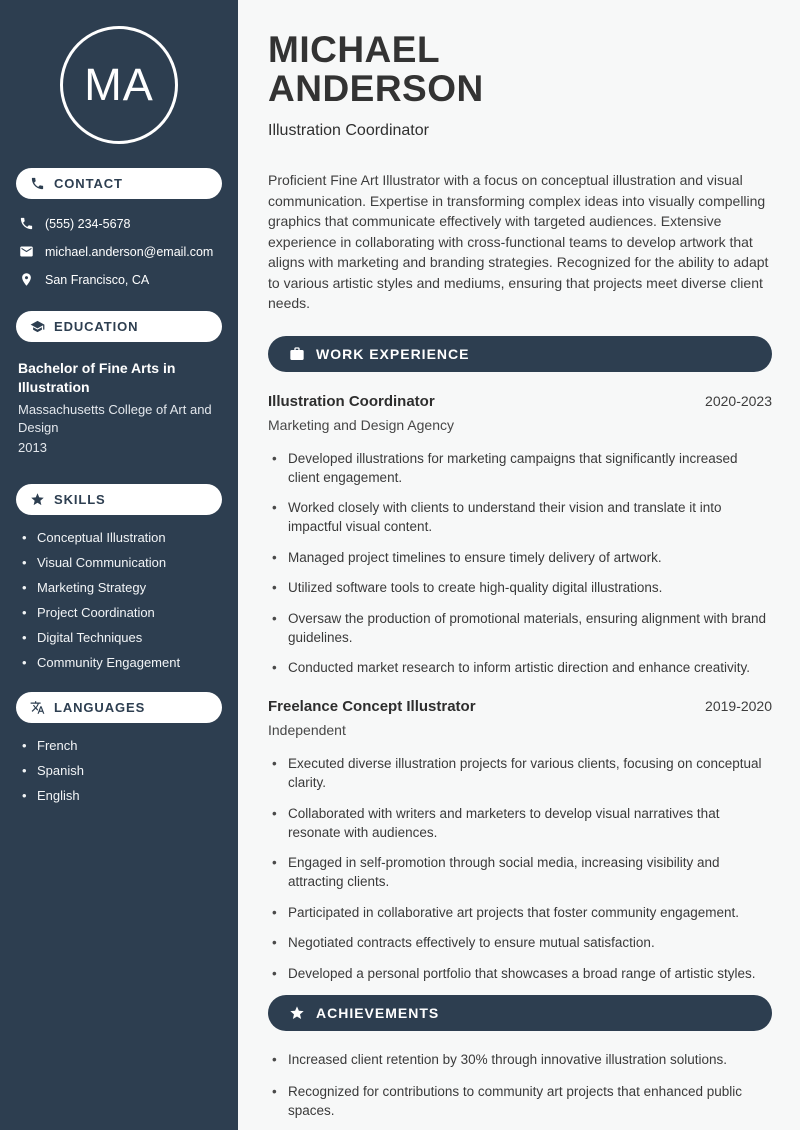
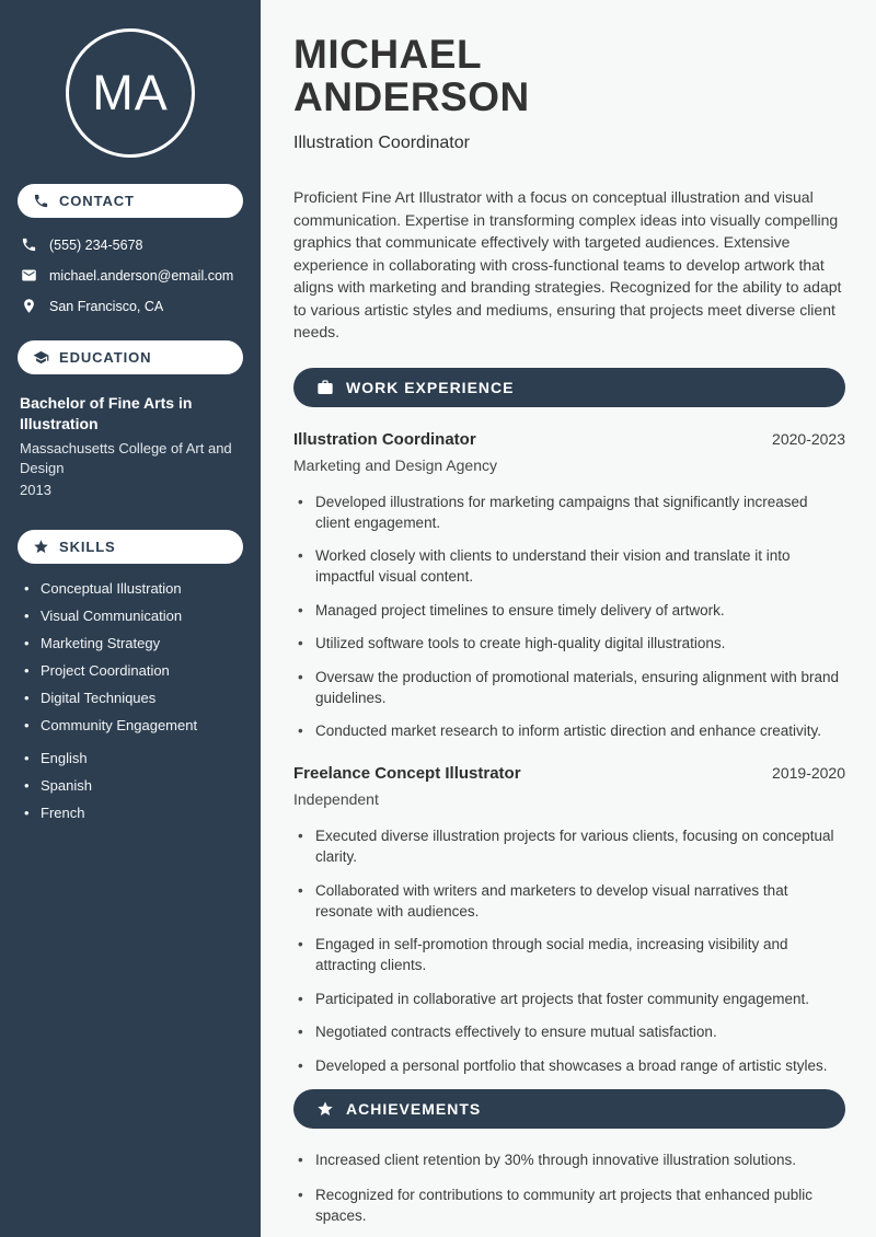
  MA
  CONTACT
  (555) 234-5678
  michael.anderson@email.com
  San Francisco, CA
  EDUCATION
  Bachelor of Fine Arts in Illustration
  Massachusetts College of Art and Design
  2013
  SKILLS
  Conceptual Illustration
  Visual Communication
  Marketing Strategy
  Project Coordination
  Digital Techniques
  Community Engagement
- LANGUAGES
- French
+ English
  Spanish
- English
+ French
  MICHAEL
  ANDERSON
  Illustration Coordinator
  Proficient Fine Art Illustrator with a focus on conceptual illustration and visual communication. Expertise in transforming complex ideas into visually compelling graphics that communicate effectively with targeted audiences. Extensive experience in collaborating with cross-functional teams to develop artwork that aligns with marketing and branding strategies. Recognized for the ability to adapt to various artistic styles and mediums, ensuring that projects meet diverse client needs.
  WORK EXPERIENCE
  Illustration Coordinator
  2020-2023
  Marketing and Design Agency
  Developed illustrations for marketing campaigns that significantly increased client engagement.
  Worked closely with clients to understand their vision and translate it into impactful visual content.
  Managed project timelines to ensure timely delivery of artwork.
  Utilized software tools to create high-quality digital illustrations.
  Oversaw the production of promotional materials, ensuring alignment with brand guidelines.
  Conducted market research to inform artistic direction and enhance creativity.
  Freelance Concept Illustrator
  2019-2020
  Independent
  Executed diverse illustration projects for various clients, focusing on conceptual clarity.
  Collaborated with writers and marketers to develop visual narratives that resonate with audiences.
  Engaged in self-promotion through social media, increasing visibility and attracting clients.
  Participated in collaborative art projects that foster community engagement.
  Negotiated contracts effectively to ensure mutual satisfaction.
  Developed a personal portfolio that showcases a broad range of artistic styles.
  ACHIEVEMENTS
  Increased client retention by 30% through innovative illustration solutions.
  Recognized for contributions to community art projects that enhanced public spaces.
